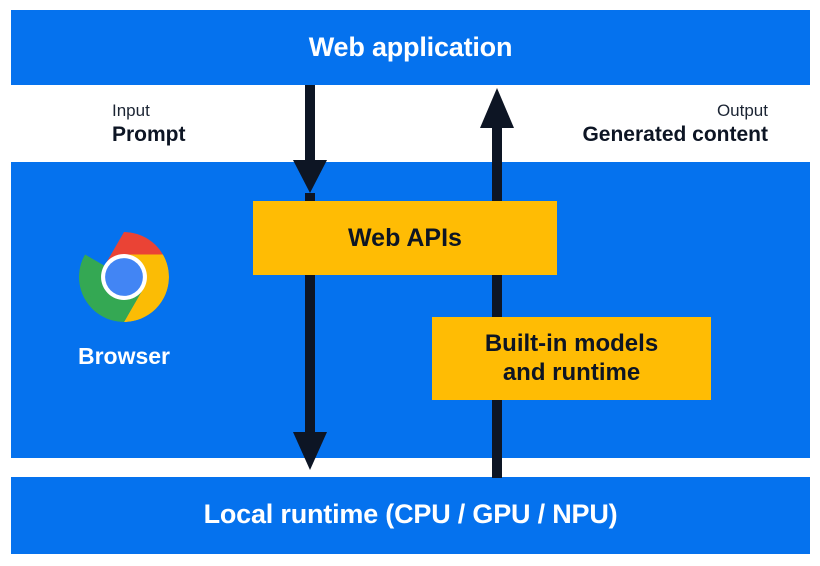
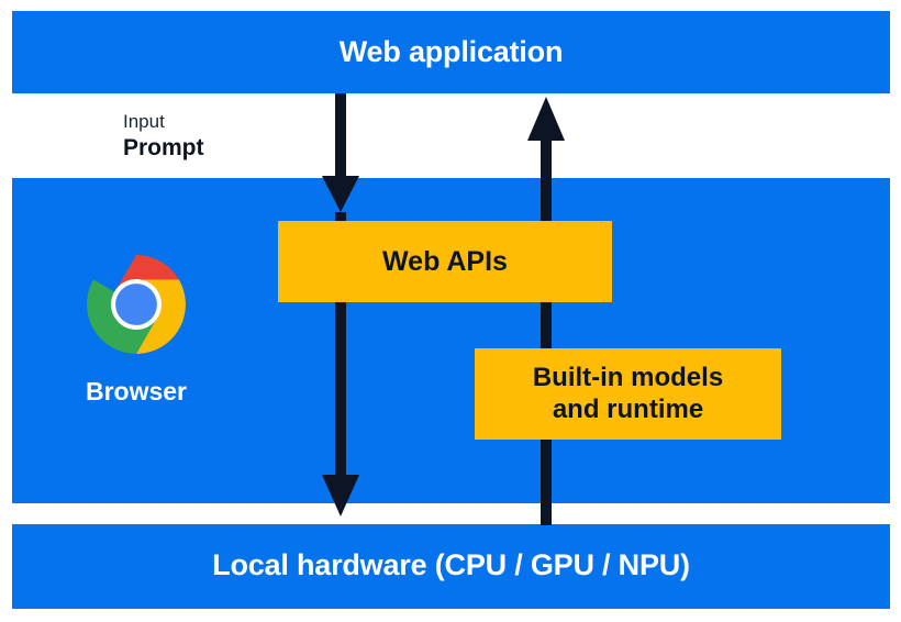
  Web application
  Input
  Prompt
- Output
- Generated content
  Browser
  Web APIs
  Built-in models
  and runtime
- Local runtime (CPU / GPU / NPU)
+ Local hardware (CPU / GPU / NPU)
